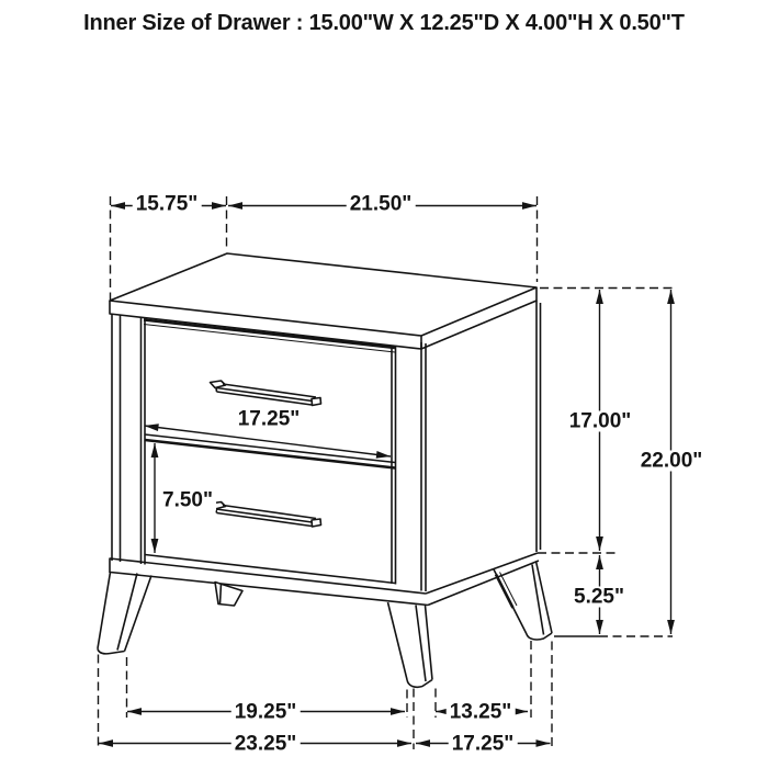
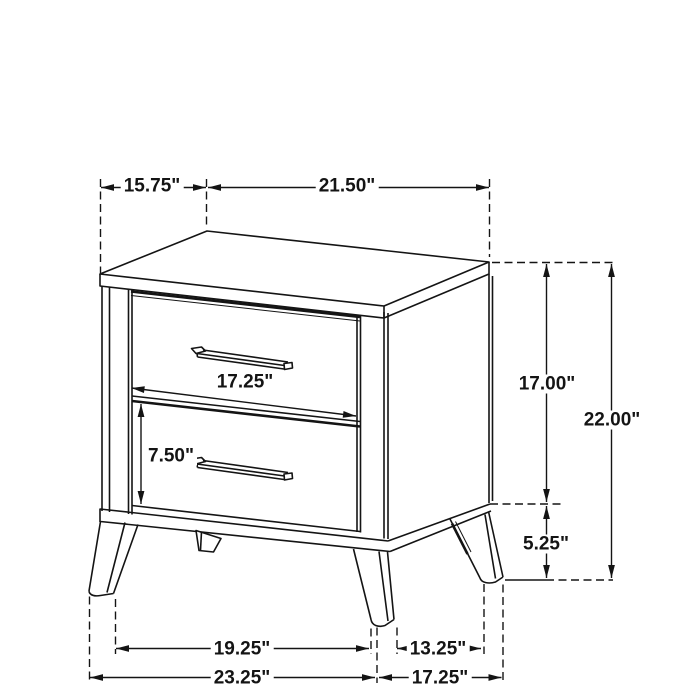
- Inner Size of Drawer : 15.00"W X 12.25"D X 4.00"H X 0.50"T
  15.75"
  21.50"
  17.00"
  22.00"
  5.25"
  17.25"
  7.50"
  19.25"
  13.25"
  23.25"
  17.25"
